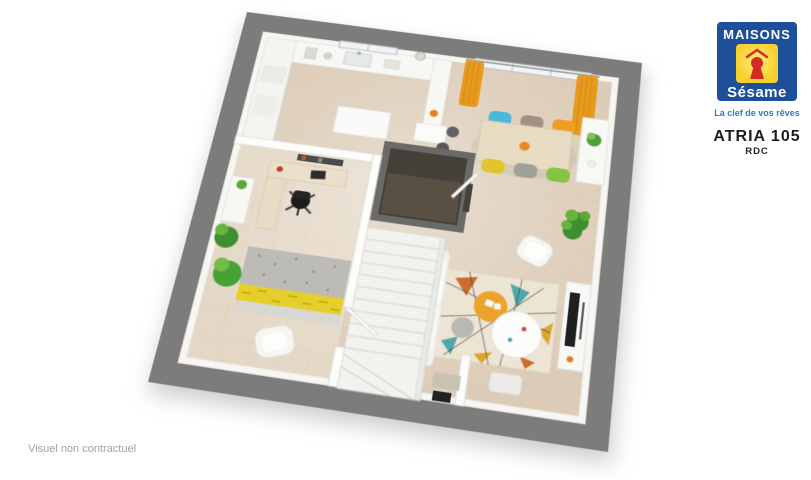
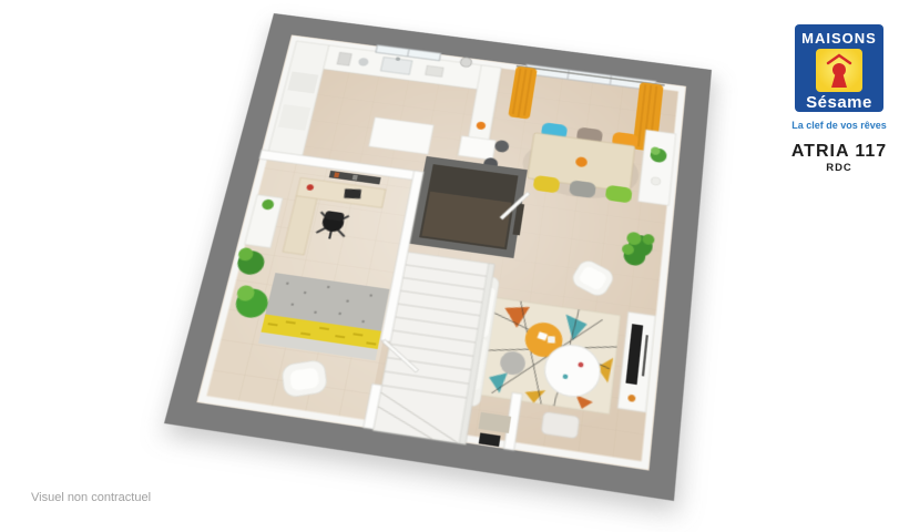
  MAISONS
  Sésame
  La clef de vos rêves
- ATRIA 105
+ ATRIA 117
  RDC
  Visuel non contractuel
